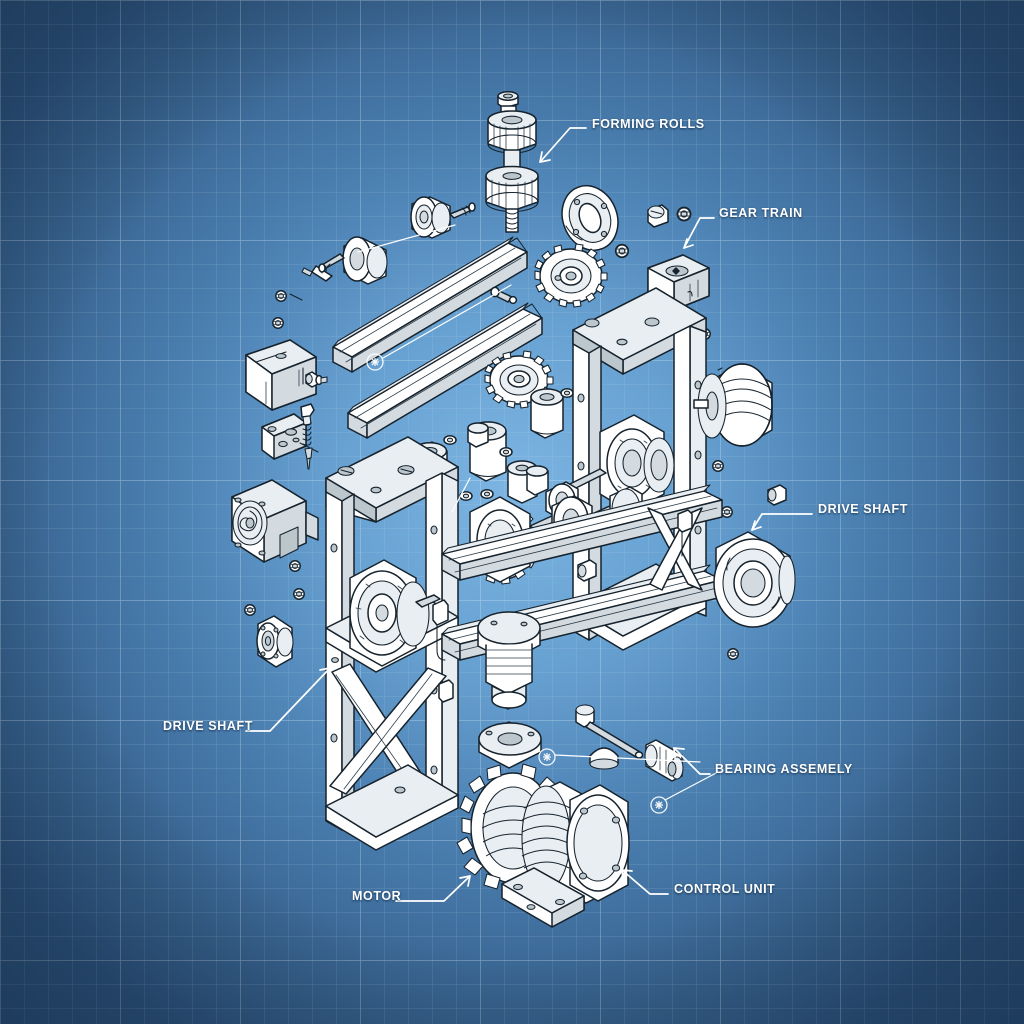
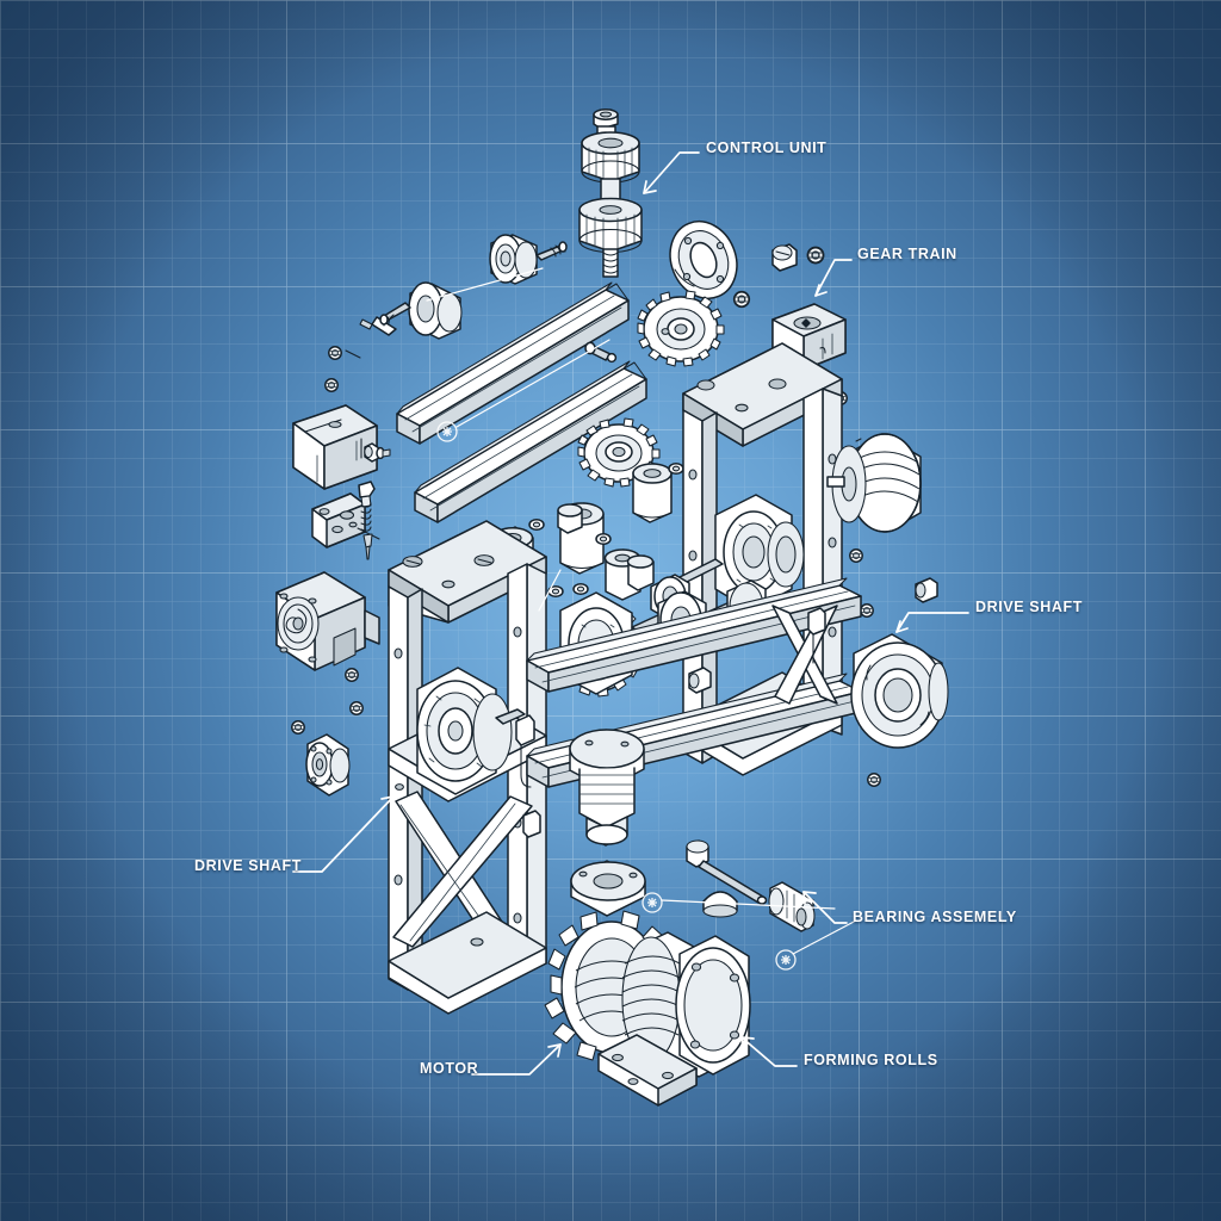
- FORMING ROLLS
+ CONTROL UNIT
  GEAR TRAIN
  DRIVE SHAFT
  DRIVE SHAFT
  BEARING ASSEMELY
  MOTOR
- CONTROL UNIT
+ FORMING ROLLS
